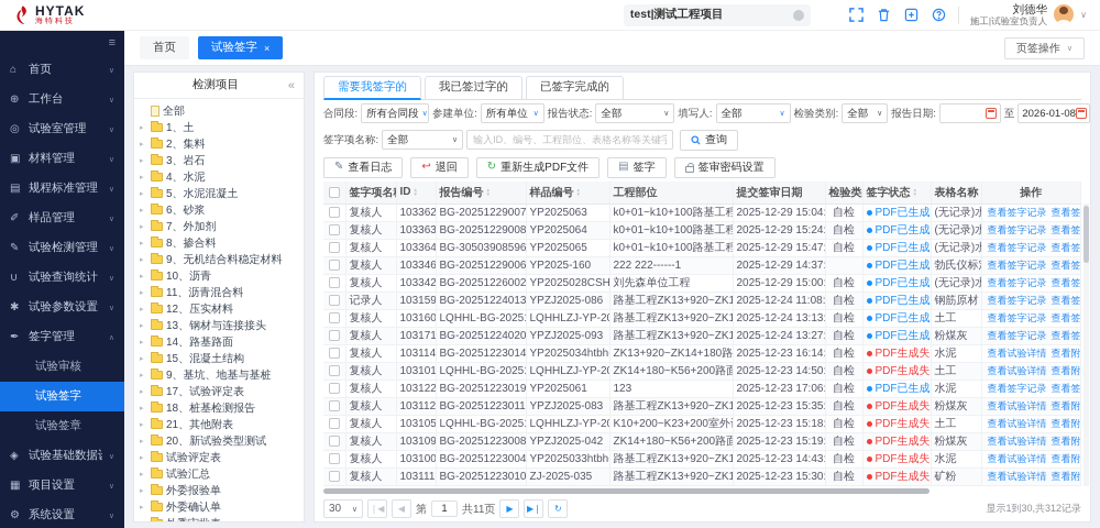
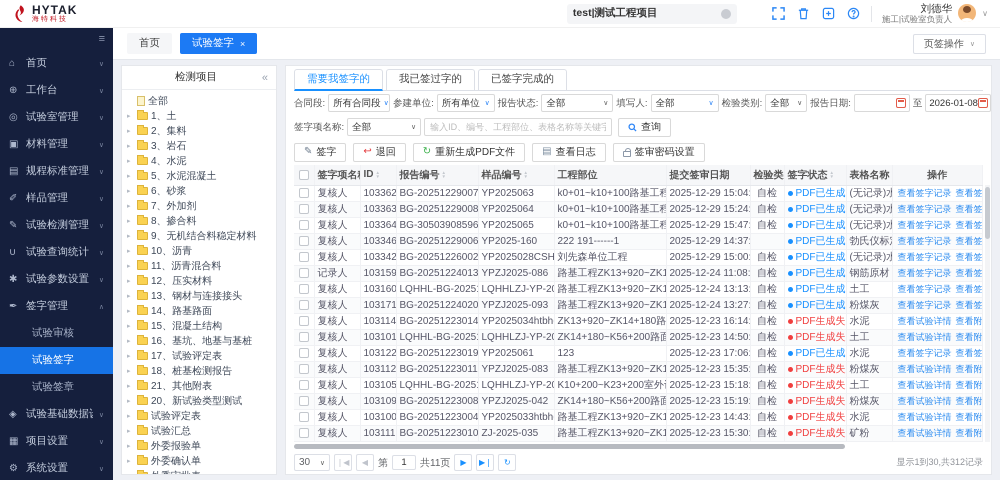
  HYTAK
  test|测试工程项目
  刘德华
  施工|试验室负责人
  ∨
  ≡
  ⌂
  首页
  ⊕
  工作台
  ◎
  试验室管理
  ▣
  材料管理
  ▤
  规程标准管理
  ✐
  样品管理
  ✎
  试验检测管理
  ∪
  试验查询统计
  ✱
  试验参数设置
  ✒
  签字管理
  试验审核
  试验签字
  试验签章
  ◈
  试验基础数据
  ▦
  项目设置
  ⚙
  系统设置
  首页
  试验签字
  ×
  页签操作
  检测项目
  «
  全部
  1、土
  2、集料
  3、岩石
  4、水泥
  5、水泥混凝土
  6、砂浆
  7、外加剂
  8、掺合料
  9、无机结合料稳定材料
  10、沥青
  11、沥青混合料
  12、压实材料
  13、钢材与连接接头
  14、路基路面
  15、混凝土结构
- 9、基坑、地基与基桩
+ 16、基坑、地基与基桩
  17、试验评定表
  18、桩基检测报告
  21、其他附表
  20、新试验类型测试
  试验评定表
  试验汇总
  外委报验单
  外委确认单
  需要我签字的
  我已签过字的
  已签字完成的
  合同段:
  所有合同段
  参建单位:
  所有单位
  报告状态:
  全部
  填写人:
  全部
  检验类别:
  全部
  报告日期:
  至
  2026-01-08
  签字项名称:
  全部
  输入ID、编号、工程部位、表格名称等关键字
  查询
  ✎
- 查看日志
+ 签字
  ↩
  退回
  ↻
  重新生成PDF文件
  ▤
- 签字
+ 查看日志
  签审密码设置
  	签字项名	ID	报告编号	样品编号	工程部位	提交签审日期	检验类	签字状态	表格名称	操作
  	复核人	103362	BG-20251229007	YP2025063	k0+01~k10+100路基工程	2025-12-29 15:04:	自检	PDF已生成	(无记录)水	查看签字记录 查看签
  	复核人	103363	BG-20251229008	YP2025064	k0+01~k10+100路基工程	2025-12-29 15:24	自检	PDF已生成	(无记录)水	查看签字记录 查看签
  	复核人	103364	BG-30503908596	YP2025065	k0+01~k10+100路基工程	2025-12-29 15:47:	自检	PDF已生成	(无记录)水	查看签字记录 查看签
- 	复核人	103346	BG-20251229006	YP2025-160	222 222------1	2025-12-29 14:37		PDF已生成	勃氏仪标	查看签字记录 查看签
+ 	复核人	103346	BG-20251229006	YP2025-160	222 191------1	2025-12-29 14:37		PDF已生成	勃氏仪标	查看签字记录 查看签
  	复核人	103342	BG-20251226002	YP2025028CSH	刘先森单位工程	2025-12-29 15:00:	自检	PDF已生成	(无记录)水	查看签字记录 查看签
  	记录人	103159	BG-20251224013	YPZJ2025-086	路基工程ZK13+920~ZK1	2025-12-24 11:08:	自检	PDF已生成	钢筋原材	查看签字记录 查看签
  	复核人	103160	LQHHL-BG-2025	LQHHLZJ-YP-2	路基工程ZK13+920~ZK1	2025-12-24 13:13:	自检	PDF已生成	土工	查看签字记录 查看签
  	复核人	103171	BG-20251224020	YPZJ2025-093	路基工程ZK13+920~ZK1	2025-12-24 13:27	自检	PDF已生成	粉煤灰	查看签字记录 查看签
  	复核人	103114	BG-20251223014	YP2025034htbh	ZK13+920~ZK14+180路	2025-12-23 16:14:	自检	PDF生成失	水泥	查看试验详情 查看附
  	复核人	103101	LQHHL-BG-2025	LQHHLZJ-YP-2	ZK14+180~K56+200路面	2025-12-23 14:50	自检	PDF生成失	土工	查看试验详情 查看附
  	复核人	103122	BG-20251223019	YP2025061	123	2025-12-23 17:06:	自检	PDF已生成	水泥	查看签字记录 查看签
  	复核人	103112	BG-20251223011	YPZJ2025-083	路基工程ZK13+920~ZK1	2025-12-23 15:35	自检	PDF生成失	粉煤灰	查看试验详情 查看附
  	复核人	103105	LQHHL-BG-2025	LQHHLZJ-YP-2	K10+200~K23+200室外	2025-12-23 15:18:	自检	PDF生成失	土工	查看试验详情 查看附
  	复核人	103109	BG-20251223008	YPZJ2025-042	ZK14+180~K56+200路面	2025-12-23 15:19	自检	PDF生成失	粉煤灰	查看试验详情 查看附
  	复核人	103100	BG-20251223004	YP2025033htbh	路基工程ZK13+920~ZK1	2025-12-23 14:43:	自检	PDF生成失	水泥	查看试验详情 查看附
  	复核人	103111	BG-20251223010	ZJ-2025-035	路基工程ZK13+920~ZK1	2025-12-23 15:30	自检	PDF生成失	矿粉	查看试验详情 查看附
  30
  ❘◀
  ◀
  第
  1
  共11页
  ▶
  ▶❘
  ↻
  显示1到30,共312记录
